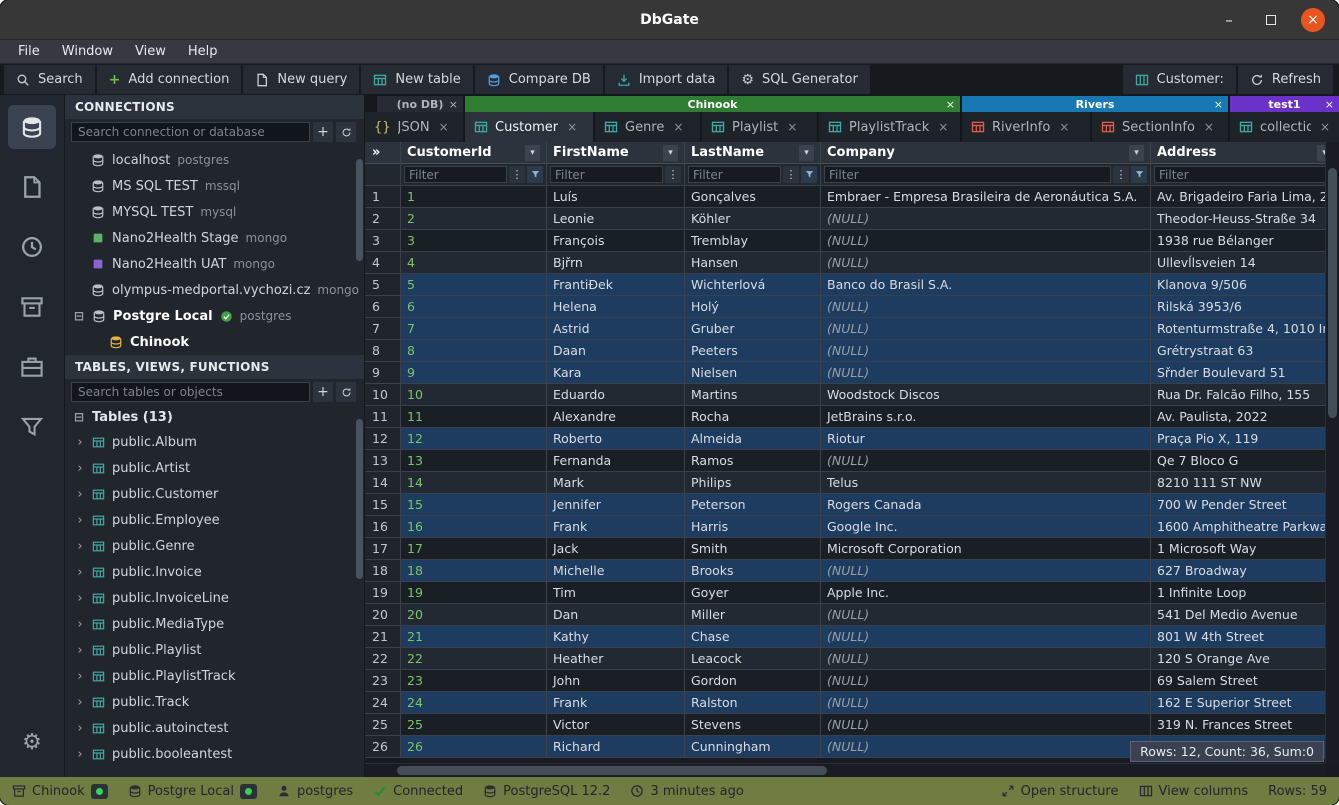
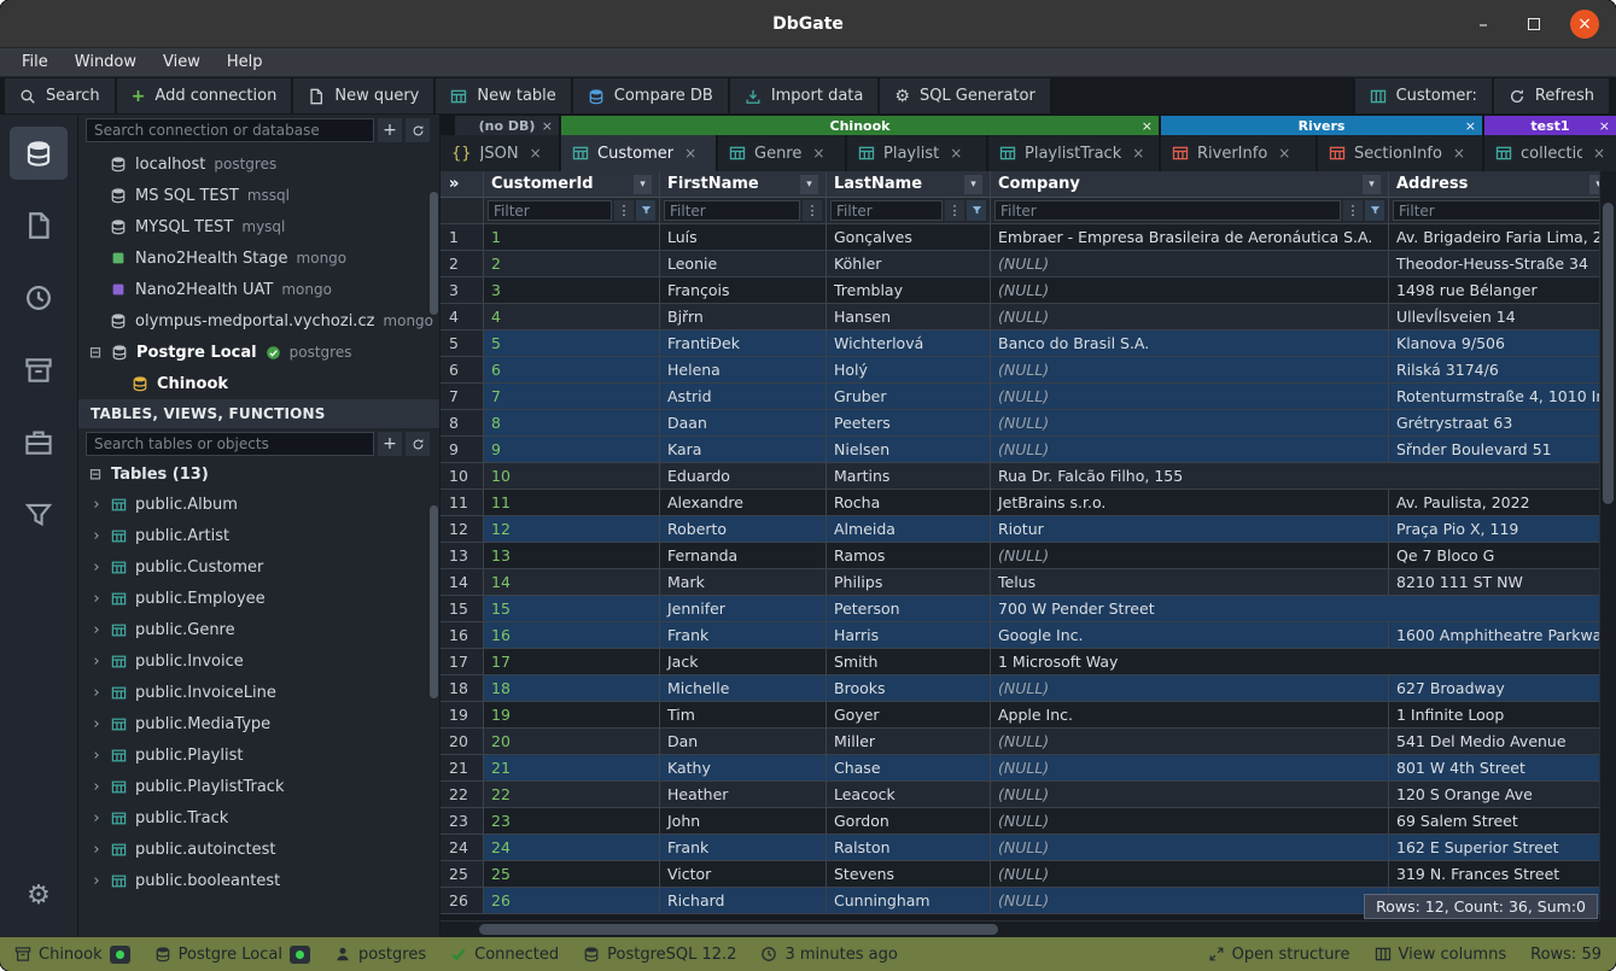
  DbGate
  –
  ×
  File
  Window
  View
  Help
  Search
  +
  Add connection
  New query
  New table
  Compare DB
  Import data
  ⚙
  SQL Generator
  Customer:
  Refresh
  ⚙
- CONNECTIONS
  Search connection or database
  +
  localhost
  postgres
  MS SQL TEST
  mssql
  MYSQL TEST
  mysql
  Nano2Health Stage
  mongo
  Nano2Health UAT
  mongo
  olympus-medportal.vychozi.cz
  mongo
  ⊟
  Postgre Local
  postgres
  Chinook
  TABLES, VIEWS, FUNCTIONS
  Search tables or objects
  +
  ⊟
  Tables (13)
  ›
  public.Album
  ›
  public.Artist
  ›
  public.Customer
  ›
  public.Employee
  ›
  public.Genre
  ›
  public.Invoice
  ›
  public.InvoiceLine
  ›
  public.MediaType
  ›
  public.Playlist
  ›
  public.PlaylistTrack
  ›
  public.Track
  ›
  public.autoinctest
  ›
  public.booleantest
  (no DB)
  ×
  Chinook
  ×
  Rivers
  ×
  test1
  ×
  {}
  JSON
  ×
  Customer
  ×
  Genre
  ×
  Playlist
  ×
  PlaylistTrack
  ×
  RiverInfo
  ×
  SectionInfo
  ×
  collectio
  ×
  »
  CustomerId
  ▾
  FirstName
  ▾
  LastName
  ▾
  Company
  ▾
  Address
  Filter
  ⋮
  Filter
  ⋮
  Filter
  ⋮
  Filter
  ⋮
  Filter
  1
  1
  Luís
  Gonçalves
  Embraer - Empresa Brasileira de Aeronáutica S.A.
  Av. Brigadeiro Faria Lima, 2
  2
  2
  Leonie
  Köhler
  (NULL)
  Theodor-Heuss-Straße 34
  3
  3
  François
  Tremblay
  (NULL)
- 1938 rue Bélanger
+ 1498 rue Bélanger
  4
  4
  Bjřrn
  Hansen
  (NULL)
  Ullevĺlsveien 14
  5
  5
  FrantiĐek
  Wichterlová
  Banco do Brasil S.A.
  Klanova 9/506
  6
  6
  Helena
  Holý
  (NULL)
- Rilská 3953/6
+ Rilská 3174/6
  7
  7
  Astrid
  Gruber
  (NULL)
  8
  8
  Daan
  Peeters
  (NULL)
  Grétrystraat 63
  9
  9
  Kara
  Nielsen
  (NULL)
  Sřnder Boulevard 51
  10
  10
  Eduardo
  Martins
- Woodstock Discos
  Rua Dr. Falcão Filho, 155
  11
  11
  Alexandre
  Rocha
  JetBrains s.r.o.
  Av. Paulista, 2022
  12
  12
  Roberto
  Almeida
  Riotur
  Praça Pio X, 119
  13
  13
  Fernanda
  Ramos
  (NULL)
  Qe 7 Bloco G
  14
  14
  Mark
  Philips
  Telus
  8210 111 ST NW
  15
  15
  Jennifer
  Peterson
- Rogers Canada
  700 W Pender Street
  16
  16
  Frank
  Harris
  Google Inc.
  1600 Amphitheatre Parkwa
  17
  17
  Jack
  Smith
- Microsoft Corporation
  1 Microsoft Way
  18
  18
  Michelle
  Brooks
  (NULL)
  627 Broadway
  19
  19
  Tim
  Goyer
  Apple Inc.
  1 Infinite Loop
  20
  20
  Dan
  Miller
  (NULL)
  541 Del Medio Avenue
  21
  21
  Kathy
  Chase
  (NULL)
  801 W 4th Street
  22
  22
  Heather
  Leacock
  (NULL)
  120 S Orange Ave
  23
  23
  John
  Gordon
  (NULL)
  69 Salem Street
  24
  24
  Frank
  Ralston
  (NULL)
  162 E Superior Street
  25
  25
  Victor
  Stevens
  (NULL)
  319 N. Frances Street
  26
  26
  Richard
  Cunningham
  (NULL)
  Rows: 12, Count: 36, Sum:0
  Chinook
  Postgre Local
  postgres
  Connected
  PostgreSQL 12.2
  3 minutes ago
  Open structure
  View columns
  Rows: 59
